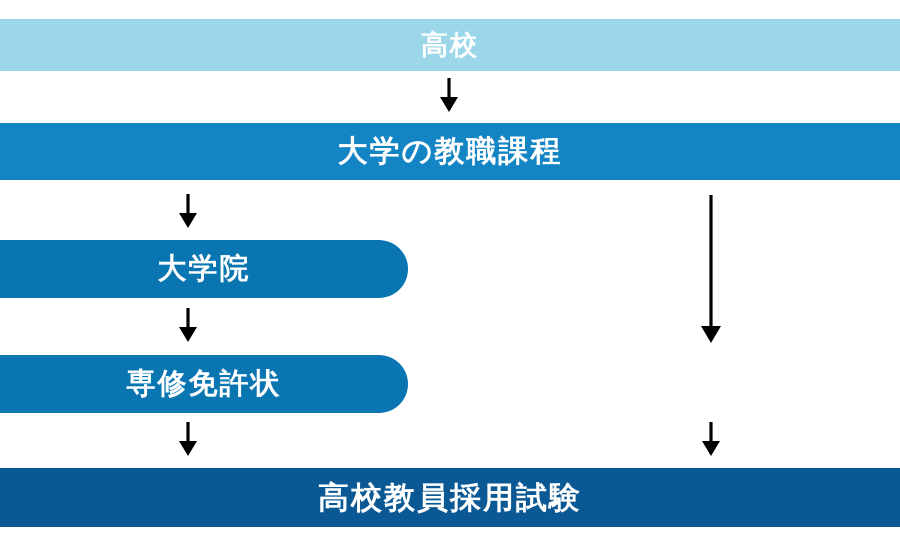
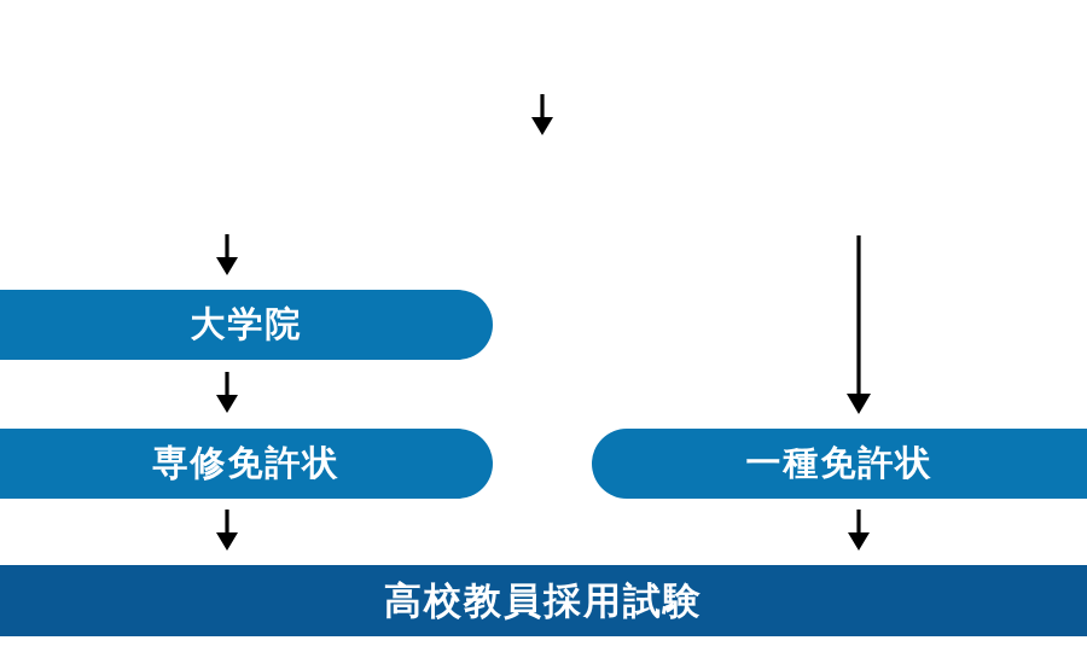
- 高校
- 大学の教職課程
  大学院
  専修免許状
+ 一種免許状
  高校教員採用試験
